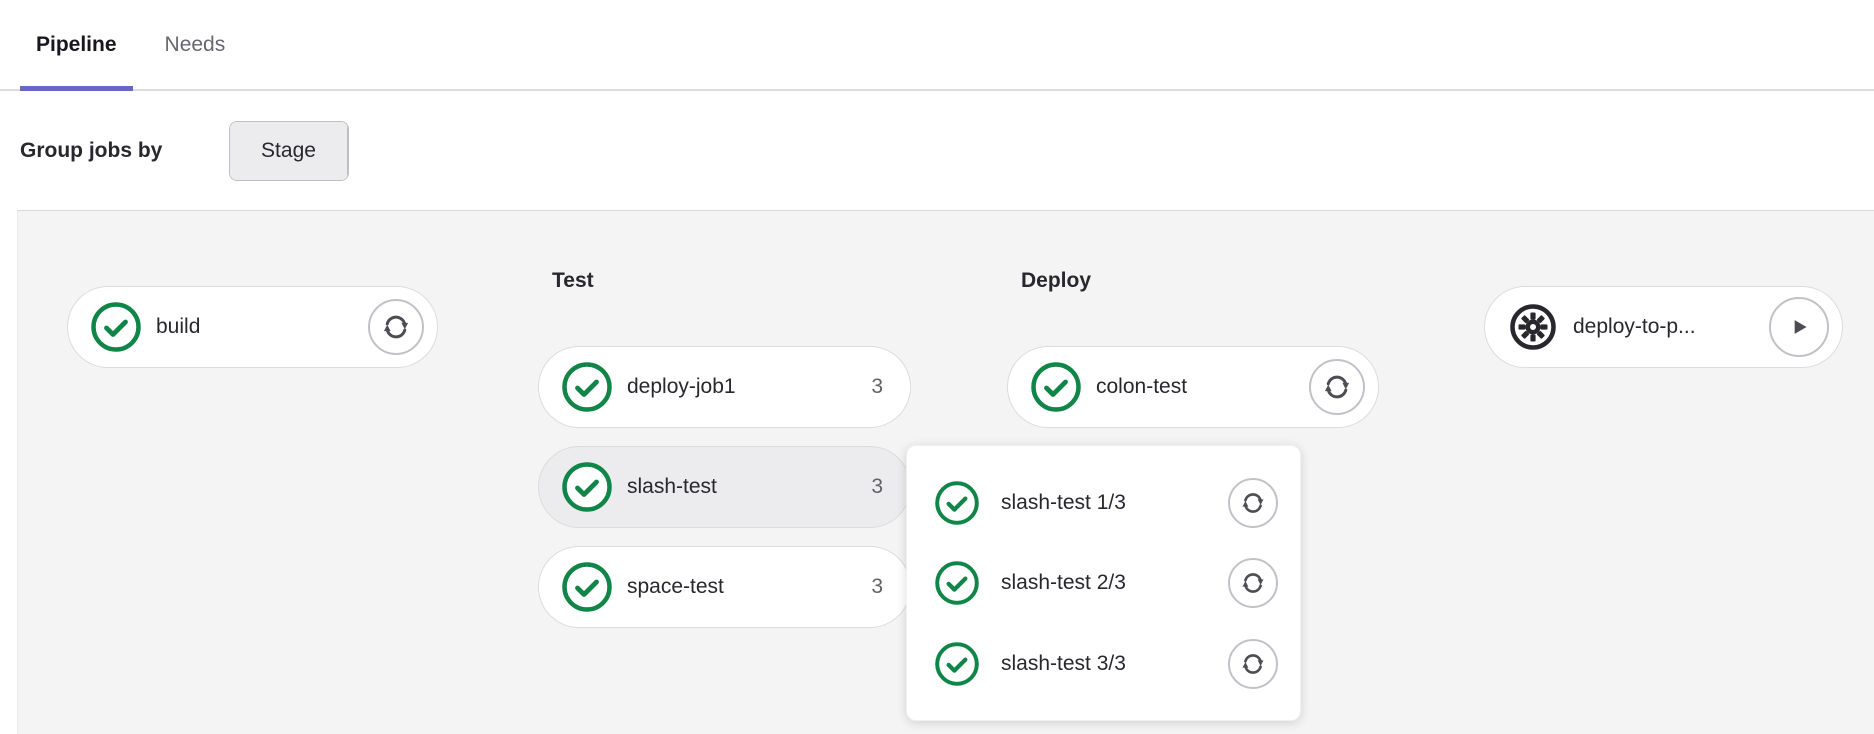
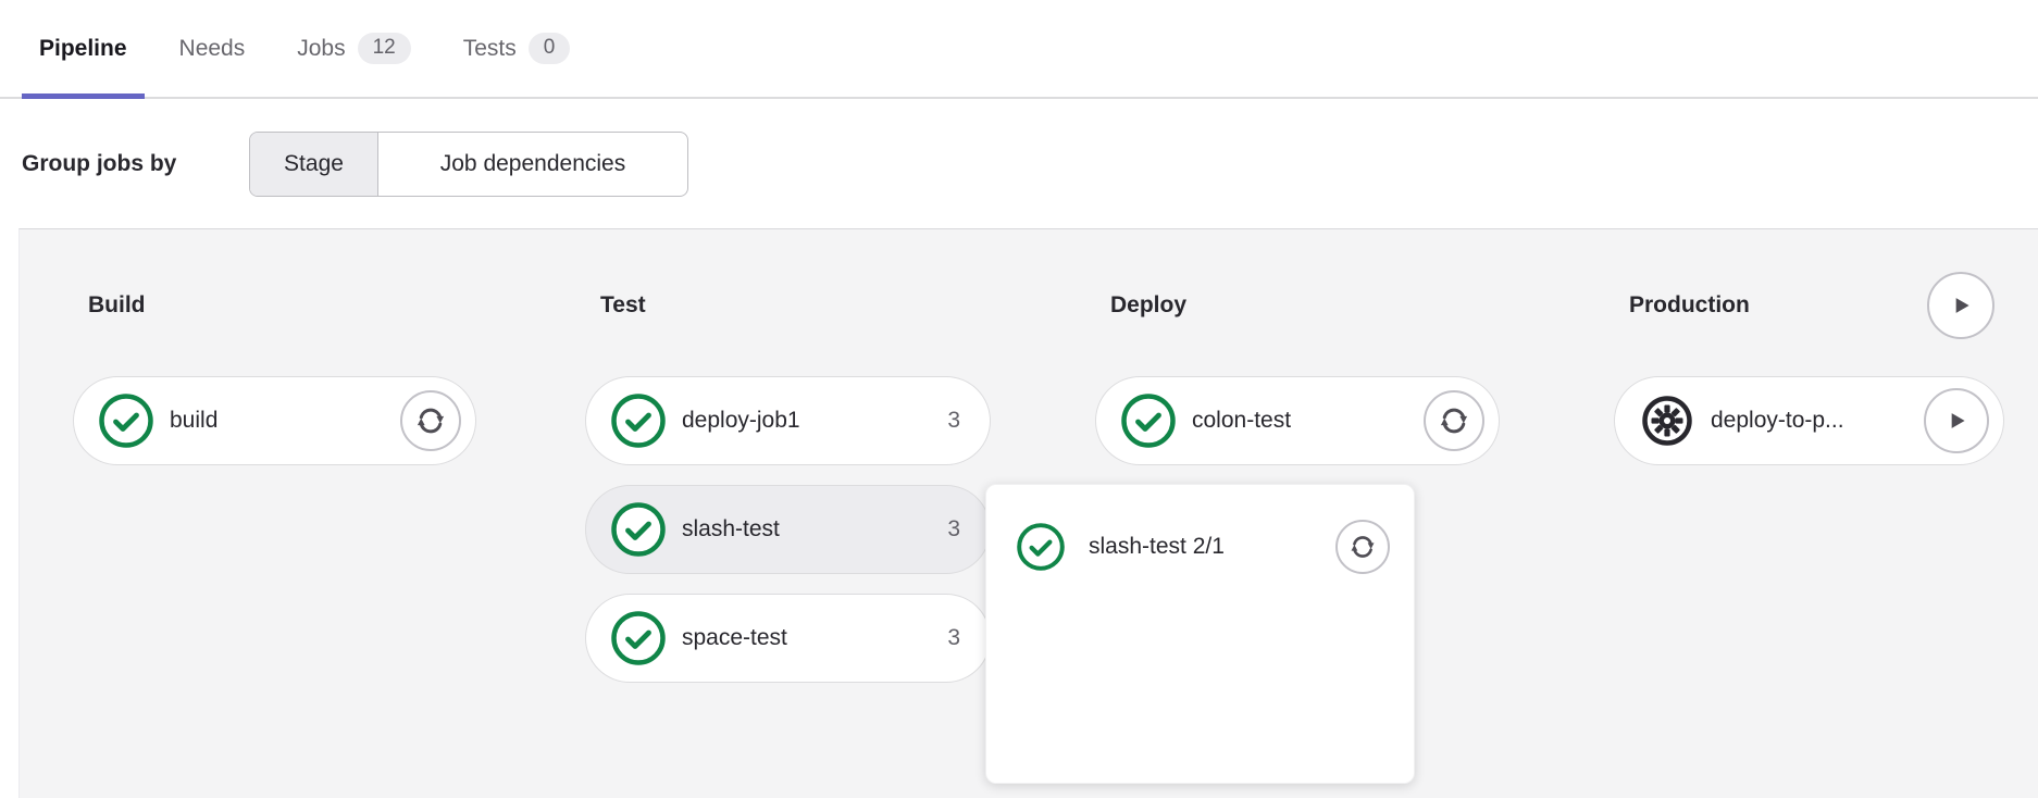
  Pipeline
  Needs
+ Jobs
+ 12
+ Tests
+ 0
  Group jobs by
  Stage
+ Job dependencies
+ Build
  build
  Test
  deploy-job1
  3
  slash-test
  3
  space-test
  3
  Deploy
  colon-test
+ Production
  deploy-to-p...
- slash-test 1/3
- slash-test 2/3
+ slash-test 2/1
- slash-test 3/3
